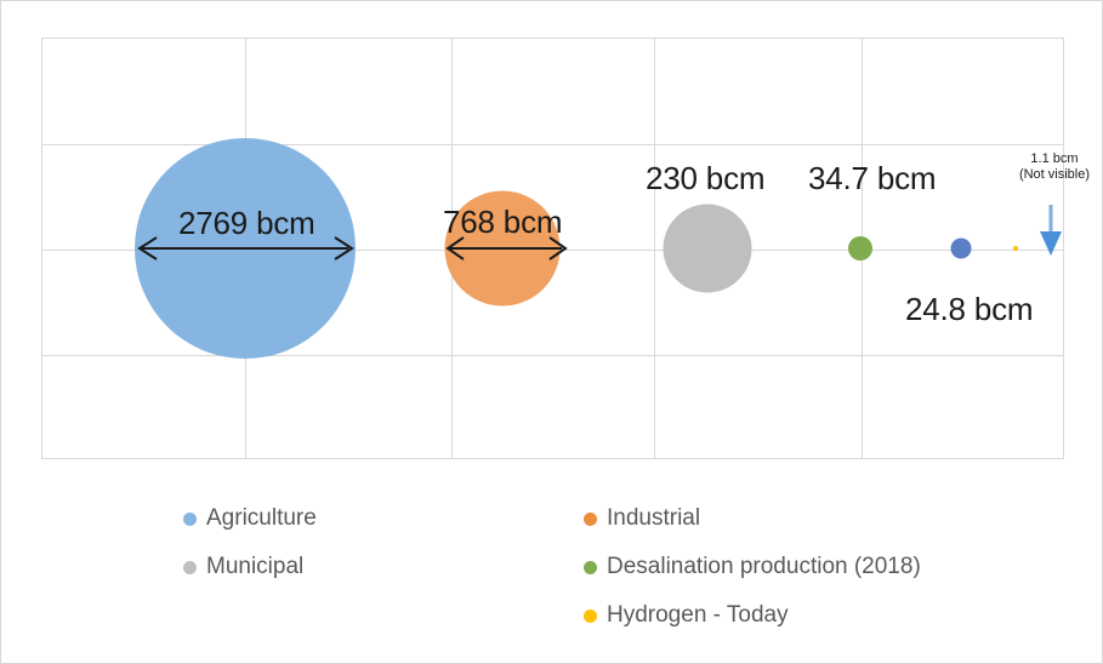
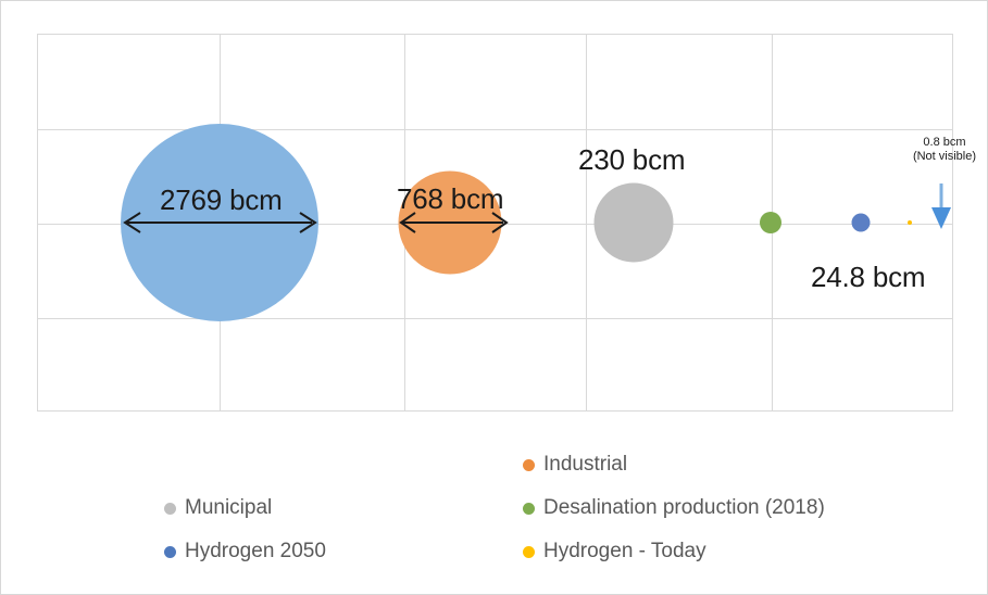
  2769 bcm
  768 bcm
  230 bcm
- 34.7 bcm
  24.8 bcm
- 1.1 bcm
+ 0.8 bcm
  (Not visible)
- Agriculture
  Industrial
  Municipal
  Desalination production (2018)
+ Hydrogen 2050
  Hydrogen - Today
